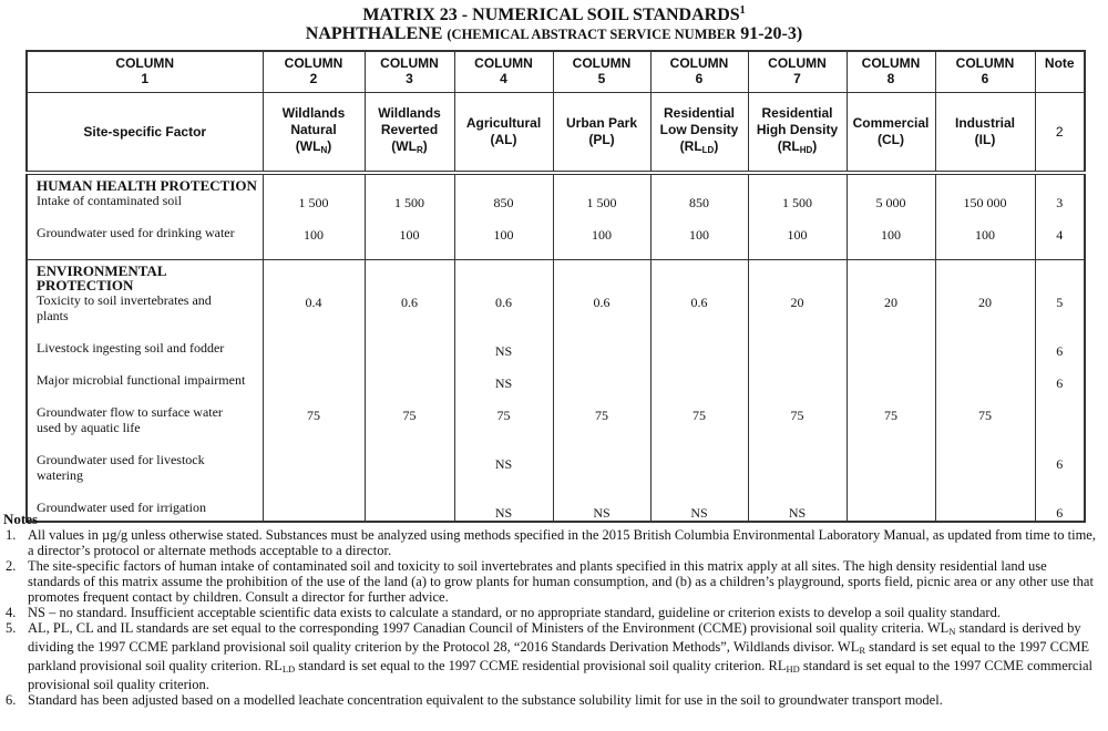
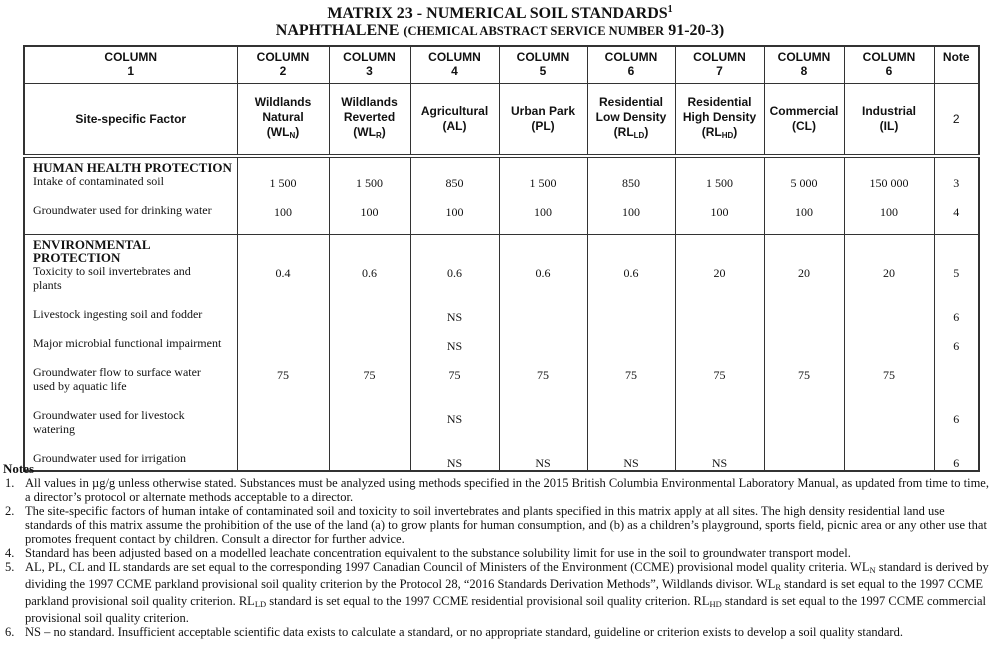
  MATRIX 23 - NUMERICAL SOIL STANDARDS1
  NAPHTHALENE (CHEMICAL ABSTRACT SERVICE NUMBER 91-20-3)
  COLUMN1	COLUMN2	COLUMN3	COLUMN4	COLUMN5	COLUMN6	COLUMN7	COLUMN8	COLUMN6	Note
  Site-specific Factor	WildlandsNatural(WLN)	WildlandsReverted(WLR)	Agricultural(AL)	Urban Park(PL)	ResidentialLow Density(RLLD)	ResidentialHigh Density(RLHD)	Commercial(CL)	Industrial(IL)	2
  HUMAN HEALTH PROTECTION Intake of contaminated soil Groundwater used for drinking water	1 500100	1 500100	850100	1 500100	850100	1 500100	5 000100	150 000100	34
  ENVIRONMENTAL PROTECTION Toxicity to soil invertebrates and plants Livestock ingesting soil and fodder Major microbial functional impairment Groundwater flow to surface water used by aquatic life Groundwater used for livestock watering Groundwater used for irrigation	0.475	0.675	0.6NSNS75NSNS	0.675NS	0.675NS	2075NS	2075	2075	56666
  Notes
  1.
  All values in µg/g unless otherwise stated. Substances must be analyzed using methods specified in the 2015 British Columbia Environmental Laboratory Manual, as updated from time to time, a director’s protocol or alternate methods acceptable to a director.
  2.
  The site-specific factors of human intake of contaminated soil and toxicity to soil invertebrates and plants specified in this matrix apply at all sites. The high density residential land use standards of this matrix assume the prohibition of the use of the land (a) to grow plants for human consumption, and (b) as a children’s playground, sports field, picnic area or any other use that promotes frequent contact by children. Consult a director for further advice.
  4.
- NS – no standard. Insufficient acceptable scientific data exists to calculate a standard, or no appropriate standard, guideline or criterion exists to develop a soil quality standard.
+ Standard has been adjusted based on a modelled leachate concentration equivalent to the substance solubility limit for use in the soil to groundwater transport model.
  5.
- AL, PL, CL and IL standards are set equal to the corresponding 1997 Canadian Council of Ministers of the Environment (CCME) provisional soil quality criteria. WLN standard is derived by dividing the 1997 CCME parkland provisional soil quality criterion by the Protocol 28, “2016 Standards Derivation Methods”, Wildlands divisor. WLR standard is set equal to the 1997 CCME parkland provisional soil quality criterion. RLLD standard is set equal to the 1997 CCME residential provisional soil quality criterion. RLHD standard is set equal to the 1997 CCME commercial provisional soil quality criterion.
+ AL, PL, CL and IL standards are set equal to the corresponding 1997 Canadian Council of Ministers of the Environment (CCME) provisional model quality criteria. WLN standard is derived by dividing the 1997 CCME parkland provisional soil quality criterion by the Protocol 28, “2016 Standards Derivation Methods”, Wildlands divisor. WLR standard is set equal to the 1997 CCME parkland provisional soil quality criterion. RLLD standard is set equal to the 1997 CCME residential provisional soil quality criterion. RLHD standard is set equal to the 1997 CCME commercial provisional soil quality criterion.
  6.
- Standard has been adjusted based on a modelled leachate concentration equivalent to the substance solubility limit for use in the soil to groundwater transport model.
+ NS – no standard. Insufficient acceptable scientific data exists to calculate a standard, or no appropriate standard, guideline or criterion exists to develop a soil quality standard.
